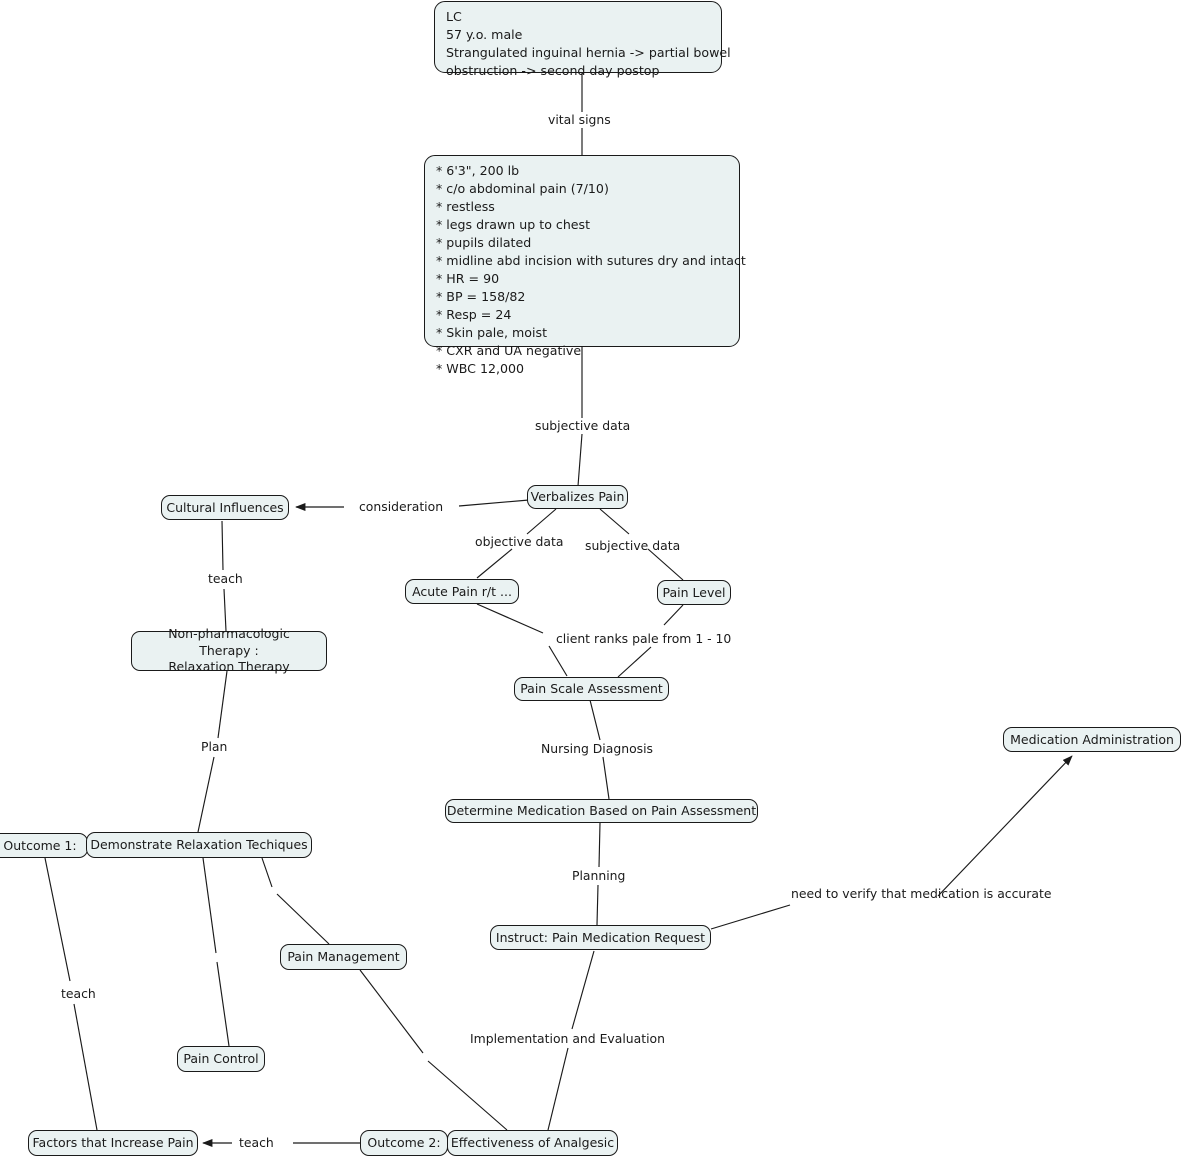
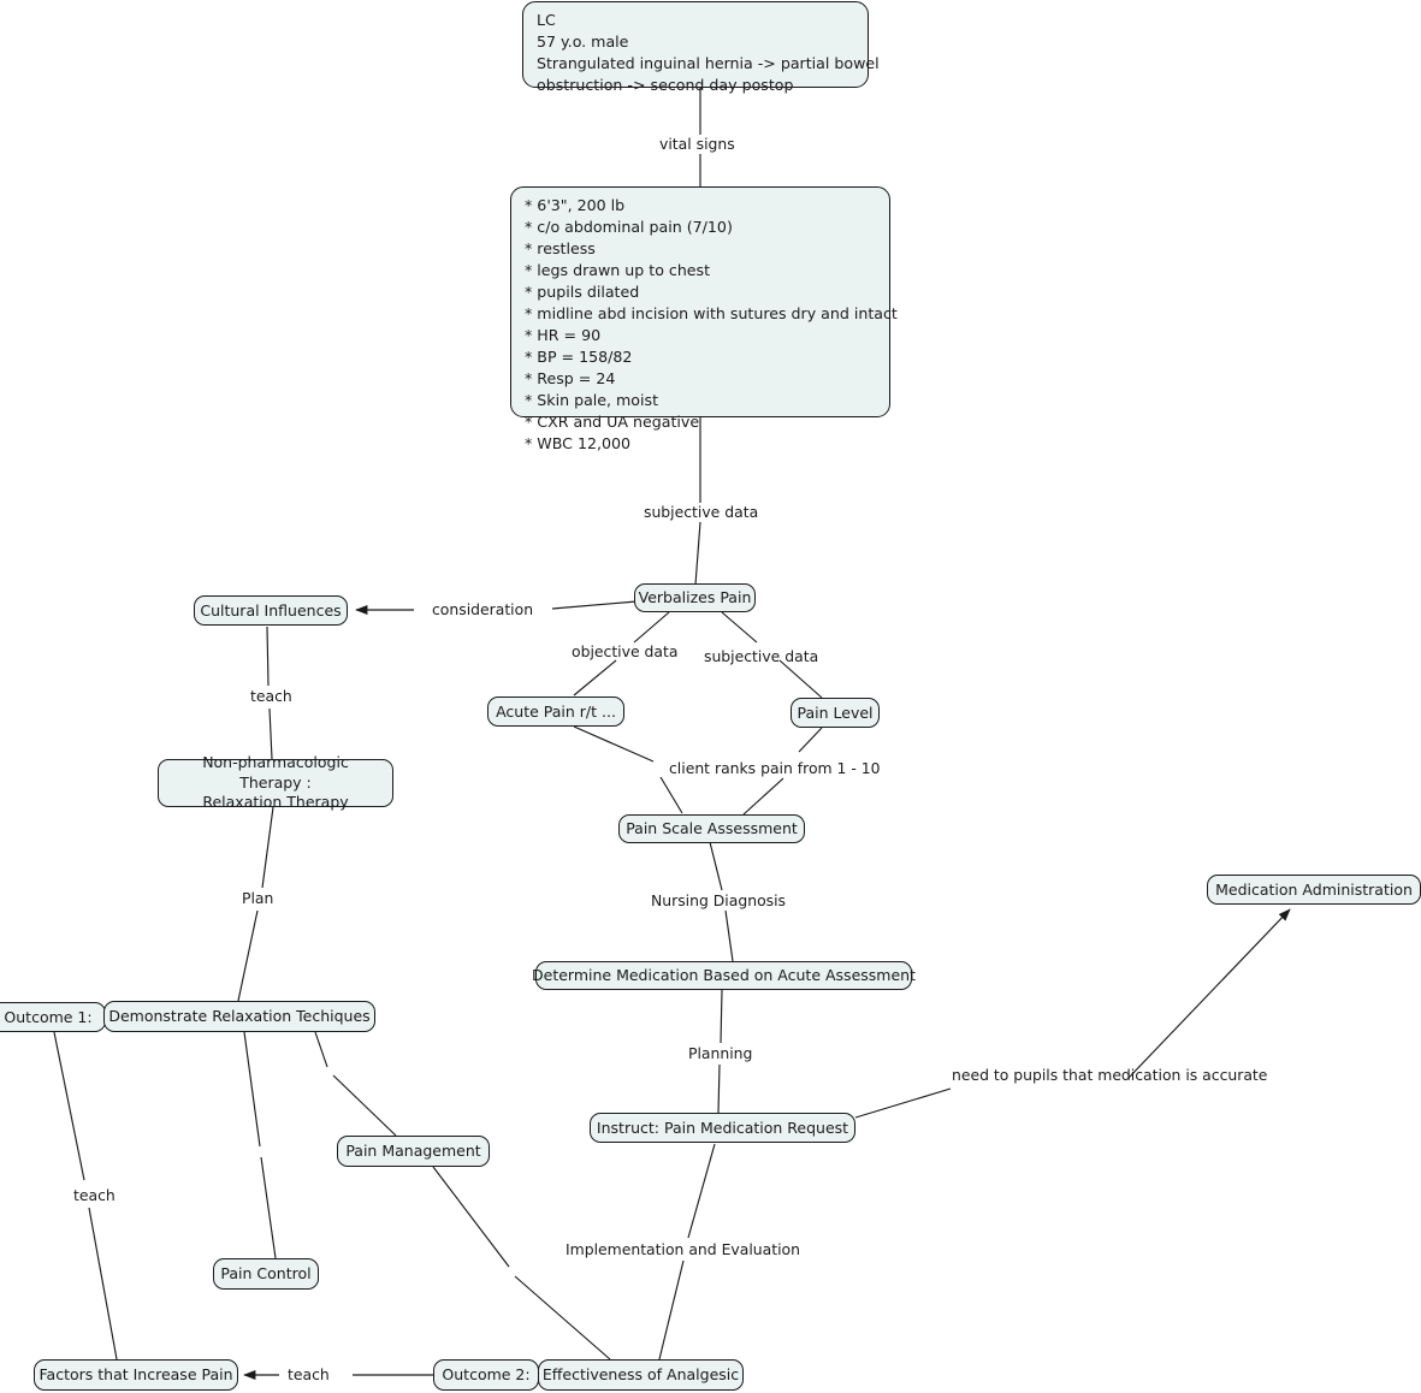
  LC
  57 y.o. male
  Strangulated inguinal hernia -> partial bowel
  obstruction -> second day postop
  * 6'3", 200 lb
  * c/o abdominal pain (7/10)
  * restless
  * legs drawn up to chest
  * pupils dilated
  * midline abd incision with sutures dry and intact
  * HR = 90
  * BP = 158/82
  * Resp = 24
  * Skin pale, moist
  * CXR and UA negative
  * WBC 12,000
  Verbalizes Pain
  Cultural Influences
  Non-pharmacologic Therapy :
  Relaxation Therapy
  Acute Pain r/t ...
  Pain Level
  Pain Scale Assessment
- Determine Medication Based on Pain Assessment
+ Determine Medication Based on Acute Assessment
  Instruct: Pain Medication Request
  Medication Administration
  Outcome 1:
  Demonstrate Relaxation Techiques
  Pain Management
  Pain Control
  Outcome 2:
  Effectiveness of Analgesic
  Factors that Increase Pain
  vital signs
  subjective data
  consideration
  objective data
  subjective data
- client ranks pale from 1 - 10
+ client ranks pain from 1 - 10
  teach
  Plan
  Nursing Diagnosis
  Planning
- need to verify that medication is accurate
+ need to pupils that medication is accurate
  teach
  Implementation and Evaluation
  teach
